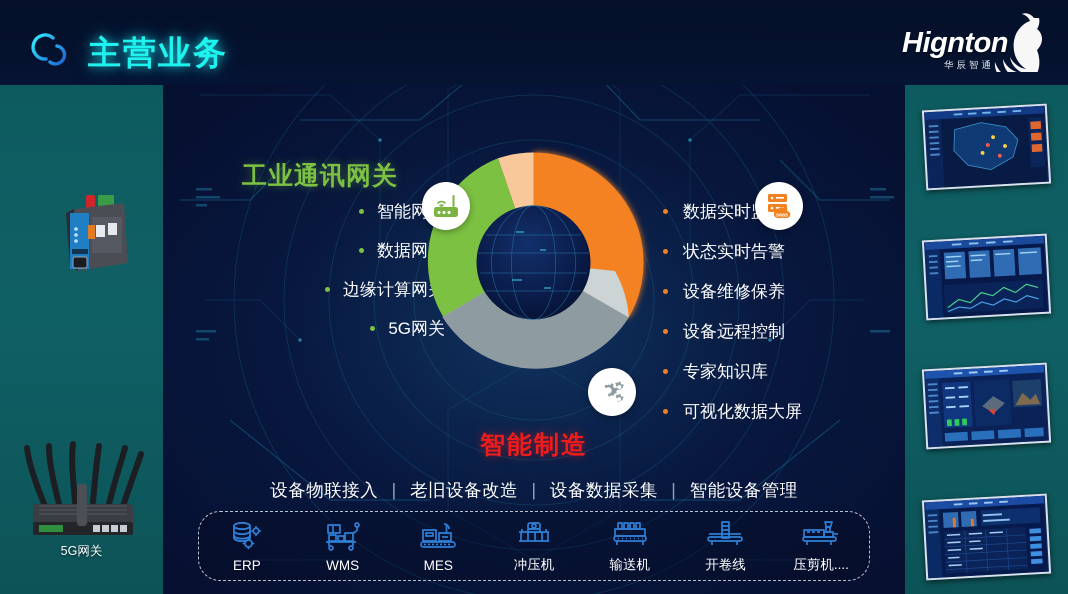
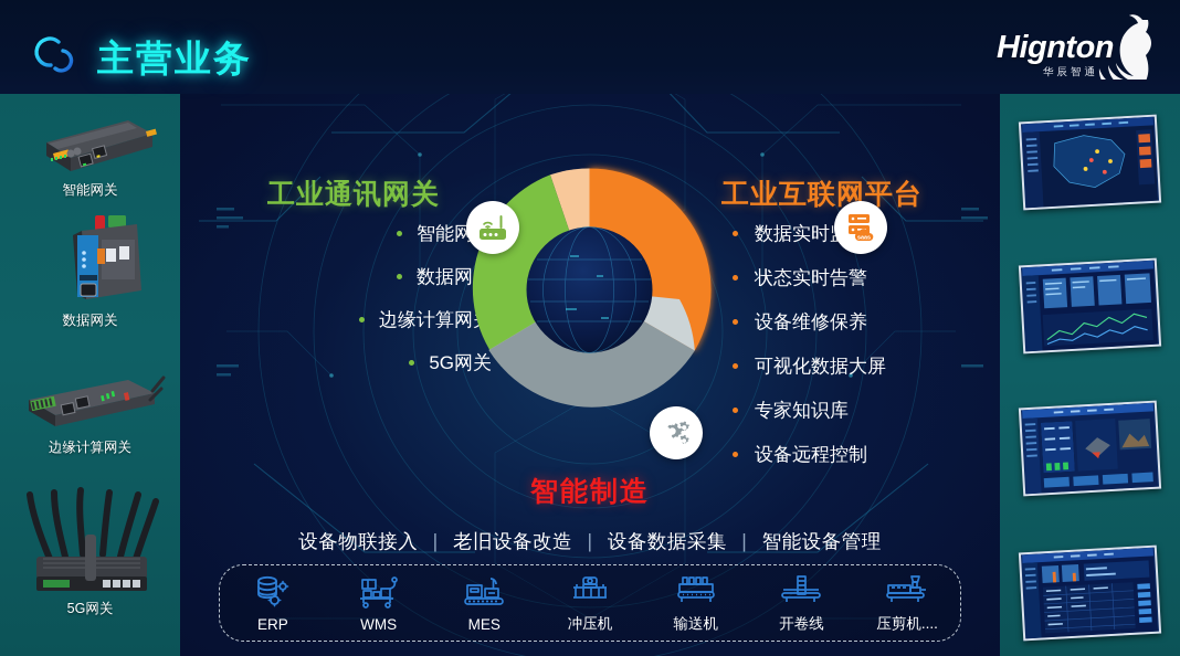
  主营业务
  Hignton
  华辰智通
+ 智能网关
+ 数据网关
+ 边缘计算网关
  5G网关
  工业通讯网关
+ 工业互联网平台
  智能网
  数据网
  边缘计算网
  5G网关
  状态实时告警
  设备维修保养
- 设备远程控制
+ 可视化数据大屏
  专家知识库
- 可视化数据大屏
+ 设备远程控制
  智能制造
  设备物联接入 | 老旧设备改造 | 设备数据采集 | 智能设备管理
  ERP
  WMS
  MES
  冲压机
  输送机
  开卷线
  压剪机....
